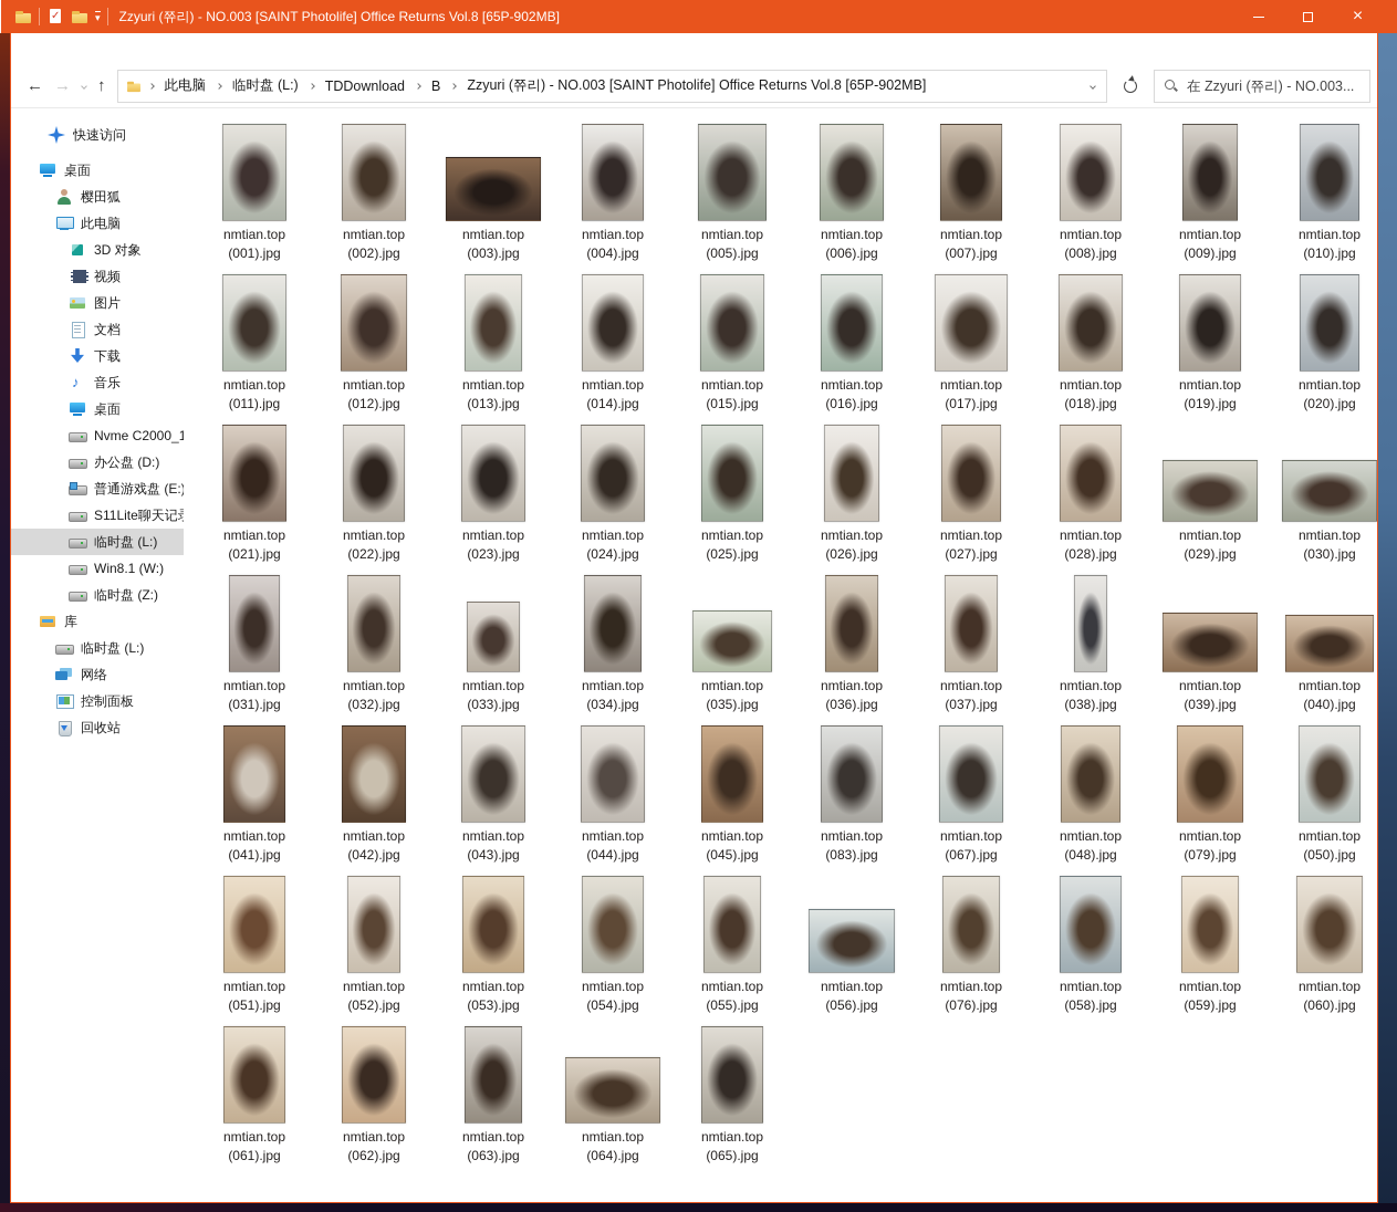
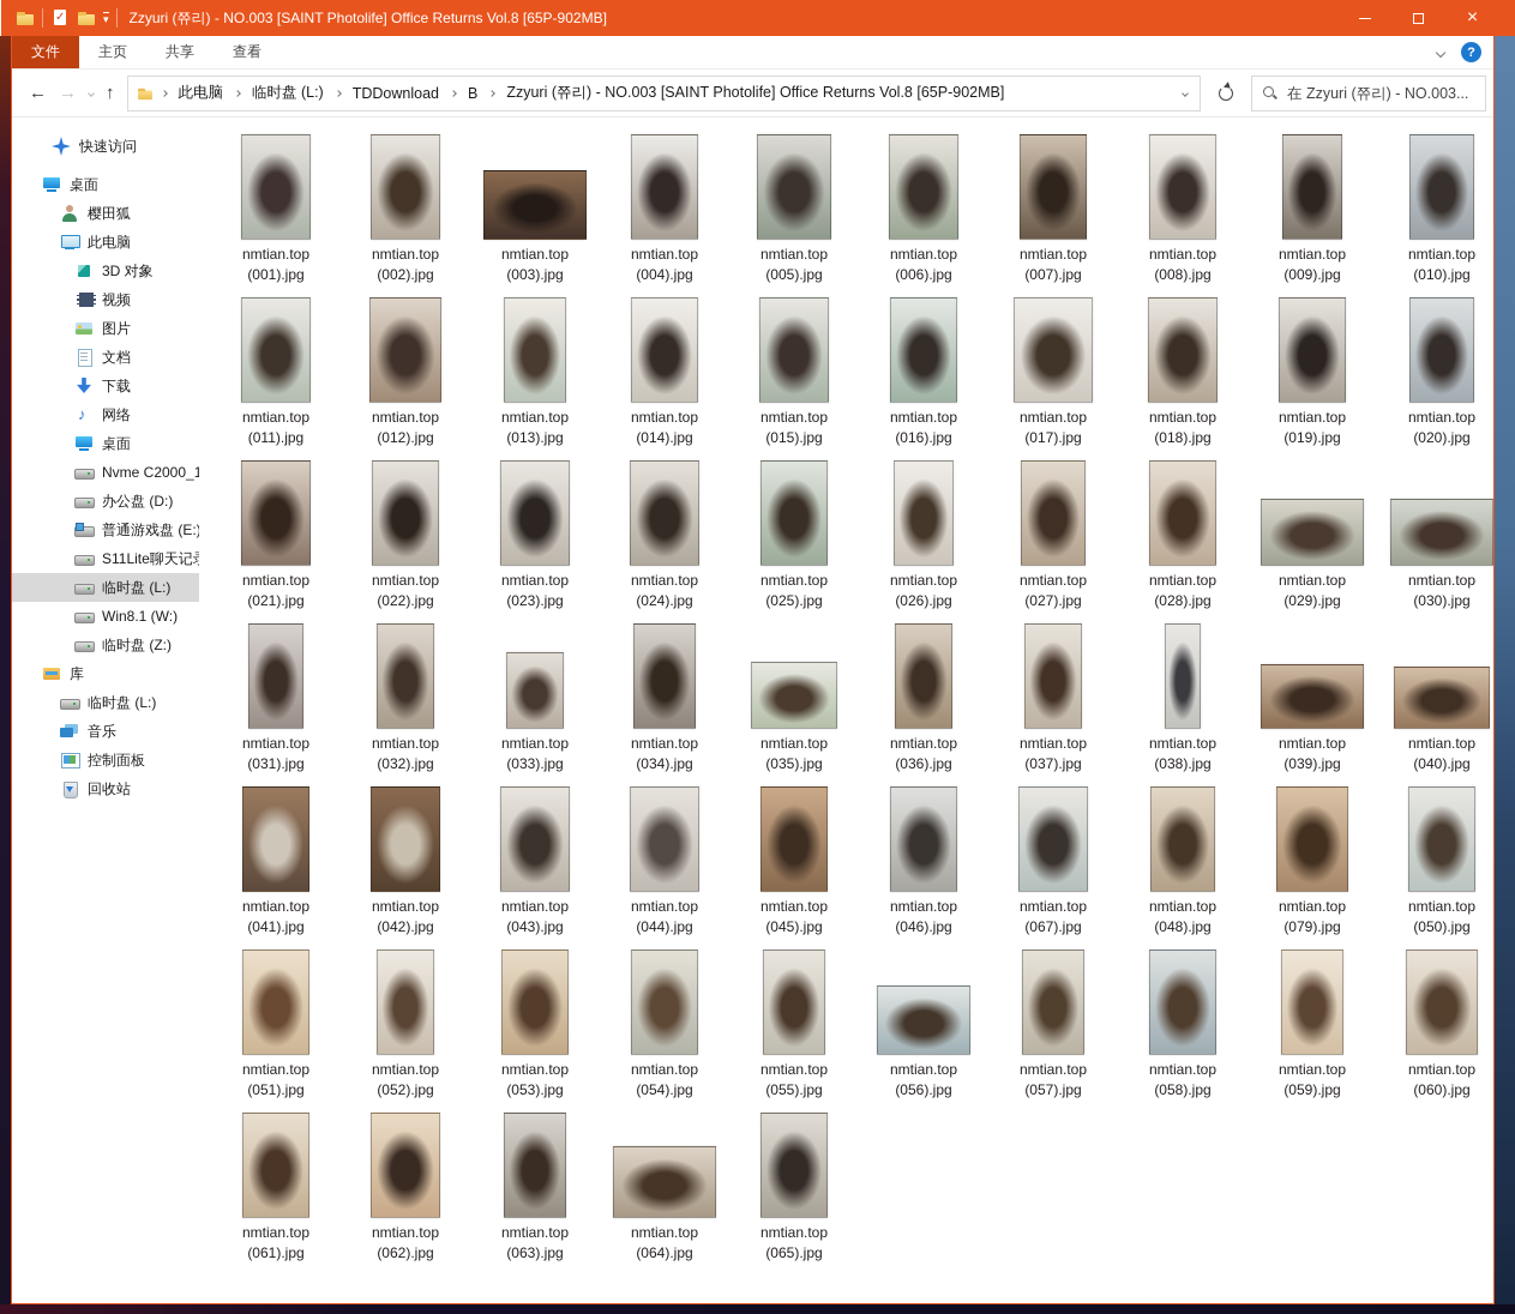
  ▾
  Zzyuri (쮸리) - NO.003 [SAINT Photolife] Office Returns Vol.8 [65P-902MB]
  ×
+ 文件
+ 主页
+ 共享
+ 查看
+ ?
  ←
  →
  ↑
  此电脑
  临时盘 (L:)
  TDDownload
  B
  Zzyuri (쮸리) - NO.003 [SAINT Photolife] Office Returns Vol.8 [65P-902MB]
  在 Zzyuri (쮸리) - NO.003...
  快速访问
  桌面
  樱田狐
  此电脑
  3D 对象
  视频
  图片
  文档
  下载
- 音乐
+ 网络
  桌面
  Nvme C2000_1
  办公盘 (D:)
  普通游戏盘 (E:)
  S11Lite聊天记
  临时盘 (L:)
  Win8.1 (W:)
  临时盘 (Z:)
  库
  临时盘 (L:)
- 网络
+ 音乐
  控制面板
  回收站
  nmtian.top
  (001).jpg
  nmtian.top
  (002).jpg
  nmtian.top
  (003).jpg
  nmtian.top
  (004).jpg
  nmtian.top
  (005).jpg
  nmtian.top
  (006).jpg
  nmtian.top
  (007).jpg
  nmtian.top
  (008).jpg
  nmtian.top
  (009).jpg
  nmtian.top
  (010).jpg
  nmtian.top
  (011).jpg
  nmtian.top
  (012).jpg
  nmtian.top
  (013).jpg
  nmtian.top
  (014).jpg
  nmtian.top
  (015).jpg
  nmtian.top
  (016).jpg
  nmtian.top
  (017).jpg
  nmtian.top
  (018).jpg
  nmtian.top
  (019).jpg
  nmtian.top
  (020).jpg
  nmtian.top
  (021).jpg
  nmtian.top
  (022).jpg
  nmtian.top
  (023).jpg
  nmtian.top
  (024).jpg
  nmtian.top
  (025).jpg
  nmtian.top
  (026).jpg
  nmtian.top
  (027).jpg
  nmtian.top
  (028).jpg
  nmtian.top
  (029).jpg
  nmtian.top
  (030).jpg
  nmtian.top
  (031).jpg
  nmtian.top
  (032).jpg
  nmtian.top
  (033).jpg
  nmtian.top
  (034).jpg
  nmtian.top
  (035).jpg
  nmtian.top
  (036).jpg
  nmtian.top
  (037).jpg
  nmtian.top
  (038).jpg
  nmtian.top
  (039).jpg
  nmtian.top
  (040).jpg
  nmtian.top
  (041).jpg
  nmtian.top
  (042).jpg
  nmtian.top
  (043).jpg
  nmtian.top
  (044).jpg
  nmtian.top
  (045).jpg
  nmtian.top
- (083).jpg
+ (046).jpg
  nmtian.top
  (067).jpg
  nmtian.top
  (048).jpg
  nmtian.top
  (079).jpg
  nmtian.top
  (050).jpg
  nmtian.top
  (051).jpg
  nmtian.top
  (052).jpg
  nmtian.top
  (053).jpg
  nmtian.top
  (054).jpg
  nmtian.top
  (055).jpg
  nmtian.top
  (056).jpg
  nmtian.top
- (076).jpg
+ (057).jpg
  nmtian.top
  (058).jpg
  nmtian.top
  (059).jpg
  nmtian.top
  (060).jpg
  nmtian.top
  (061).jpg
  nmtian.top
  (062).jpg
  nmtian.top
  (063).jpg
  nmtian.top
  (064).jpg
  nmtian.top
  (065).jpg
